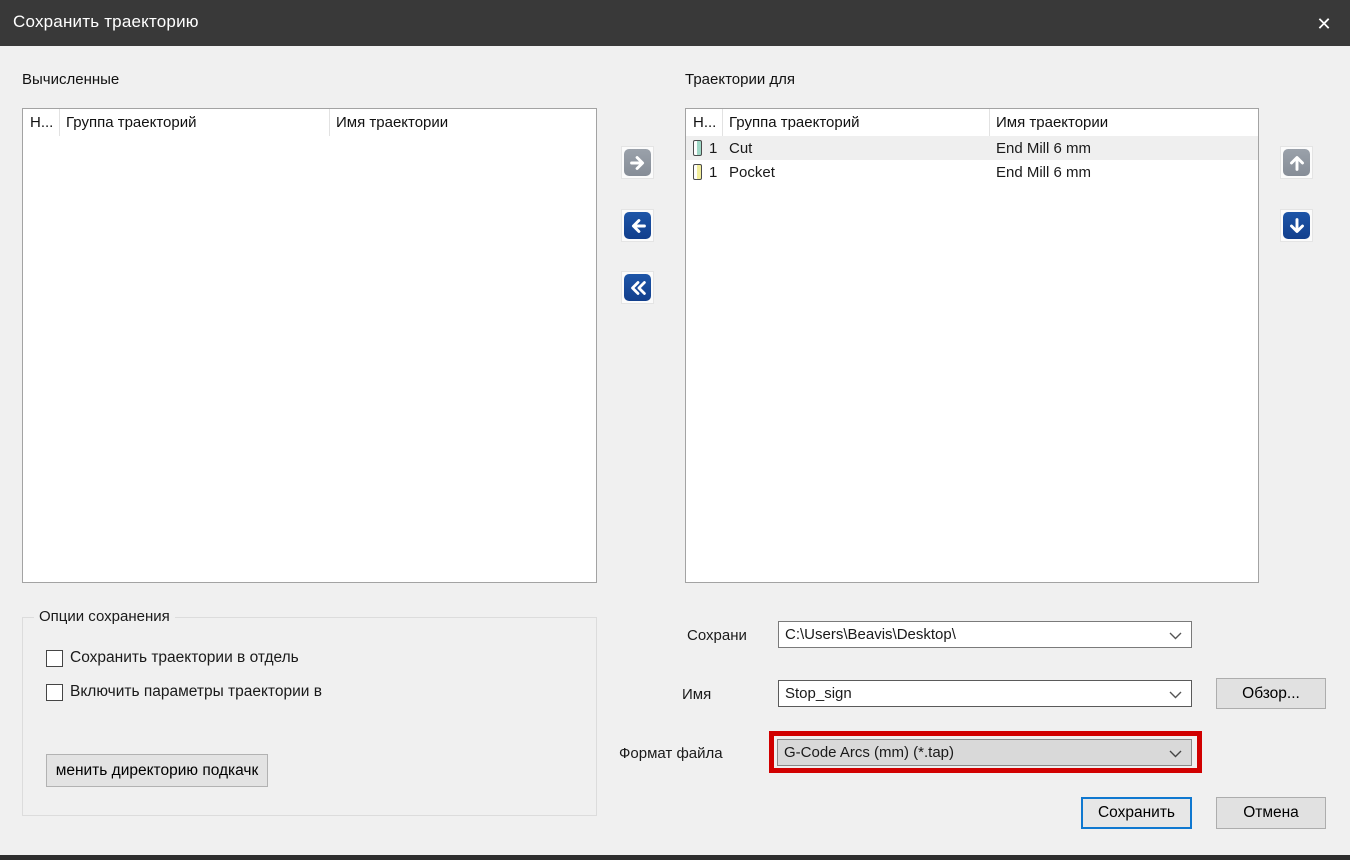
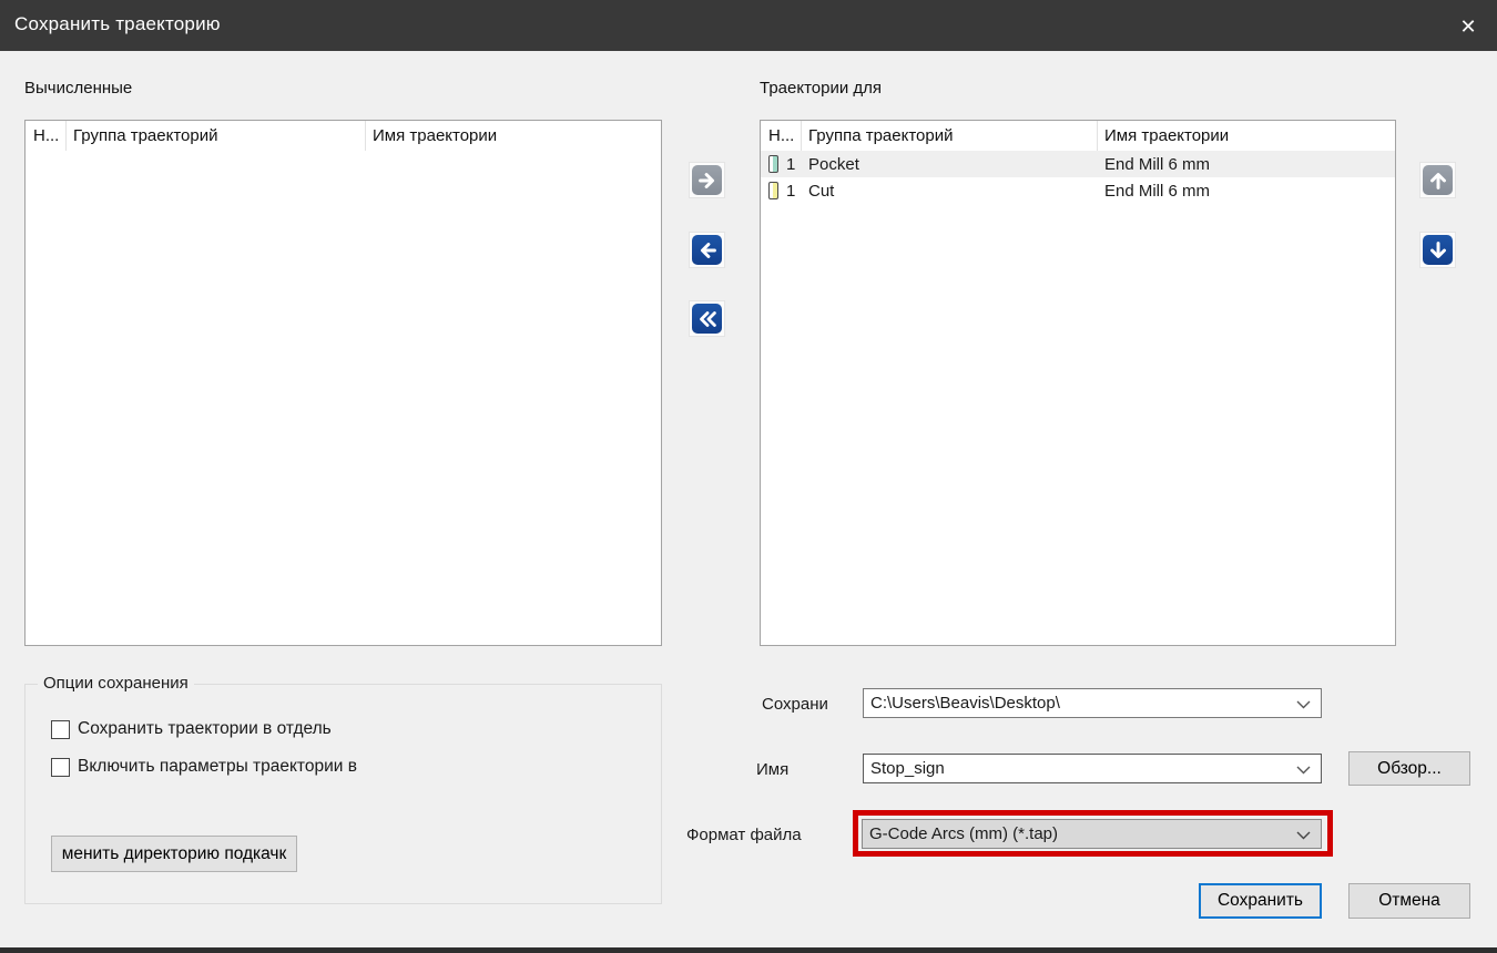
  Сохранить траекторию
  ✕
  Вычисленные
  Траектории для
  Н...
  Группа траекторий
  Имя траектории
  Н...
  Группа траекторий
  Имя траектории
  1
- Cut
+ Pocket
  End Mill 6 mm
  1
- Pocket
+ Cut
  End Mill 6 mm
  Опции сохранения
  Сохранить траектории в отдель
  Включить параметры траектории в
  менить директорию подкачк
  Сохрани
  C:\Users\Beavis\Desktop\
  Имя
  Stop_sign
  Обзор...
  Формат файла
  G-Code Arcs (mm) (*.tap)
  Сохранить
  Отмена
